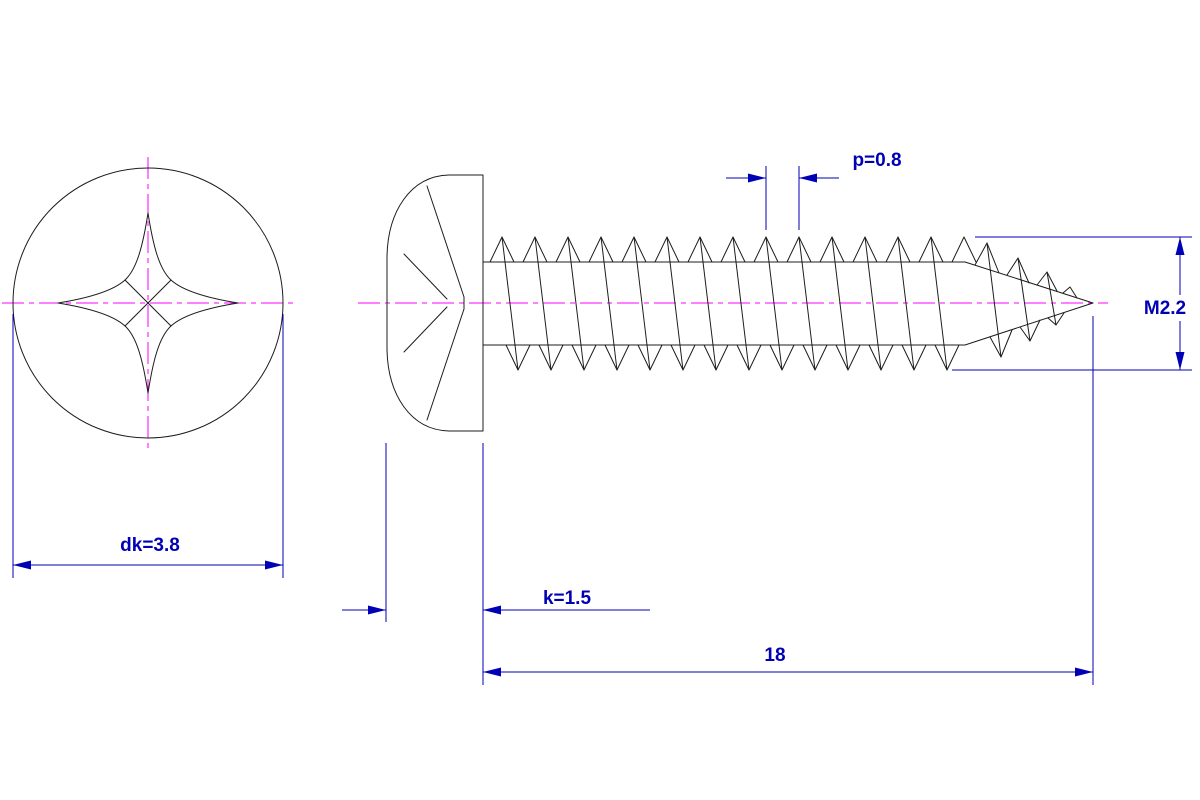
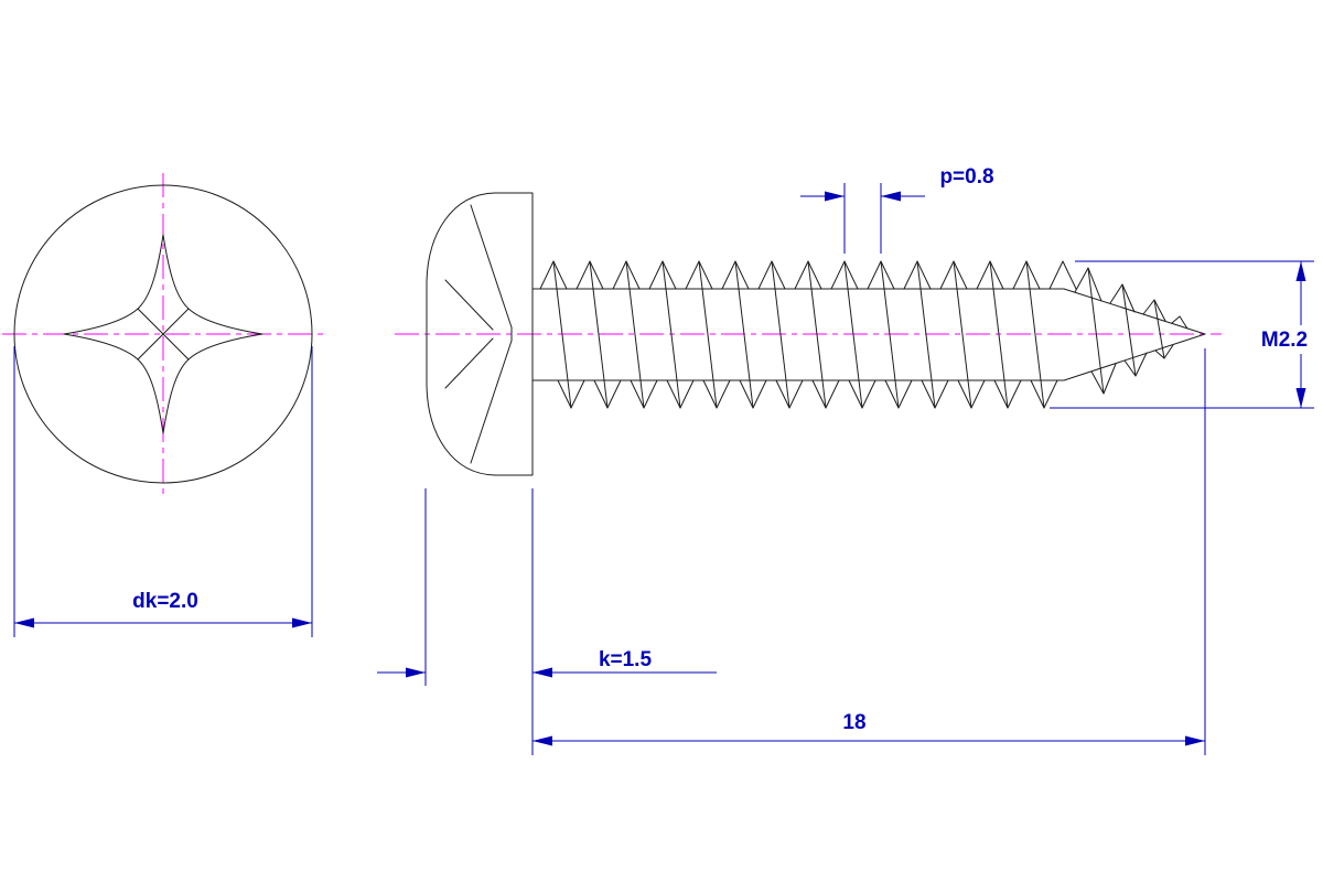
- dk=3.8
+ dk=2.0
  p=0.8
  M2.2
  k=1.5
  18
